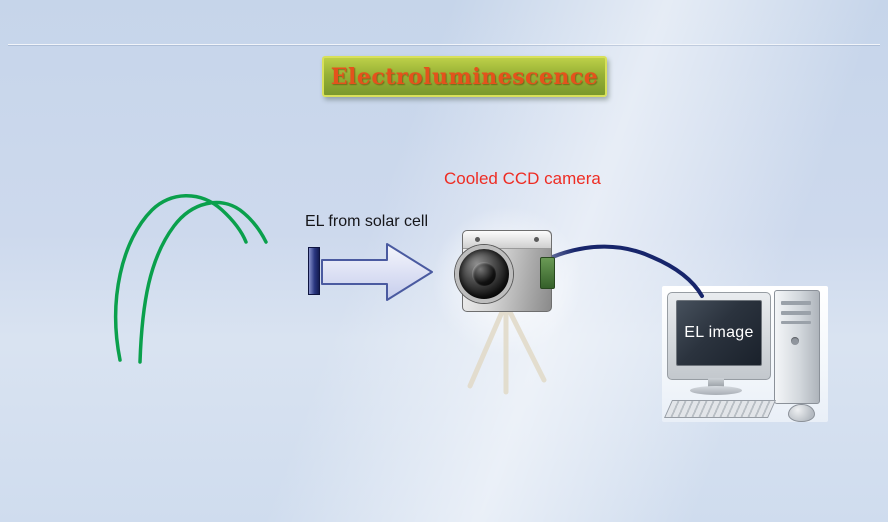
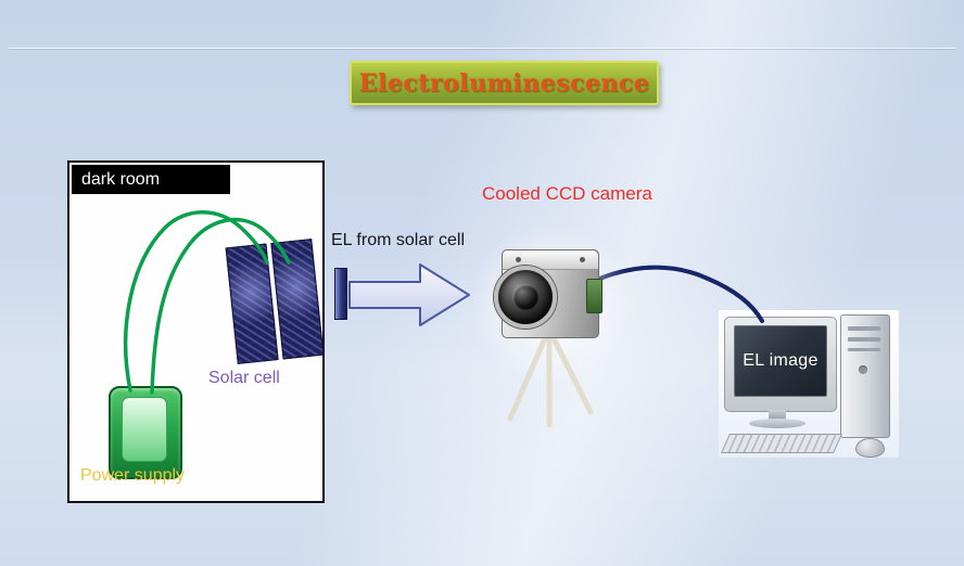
  Electroluminescence
+ dark room
+ Solar cell
+ Power supply
  EL from solar cell
  Cooled CCD camera
  EL image
